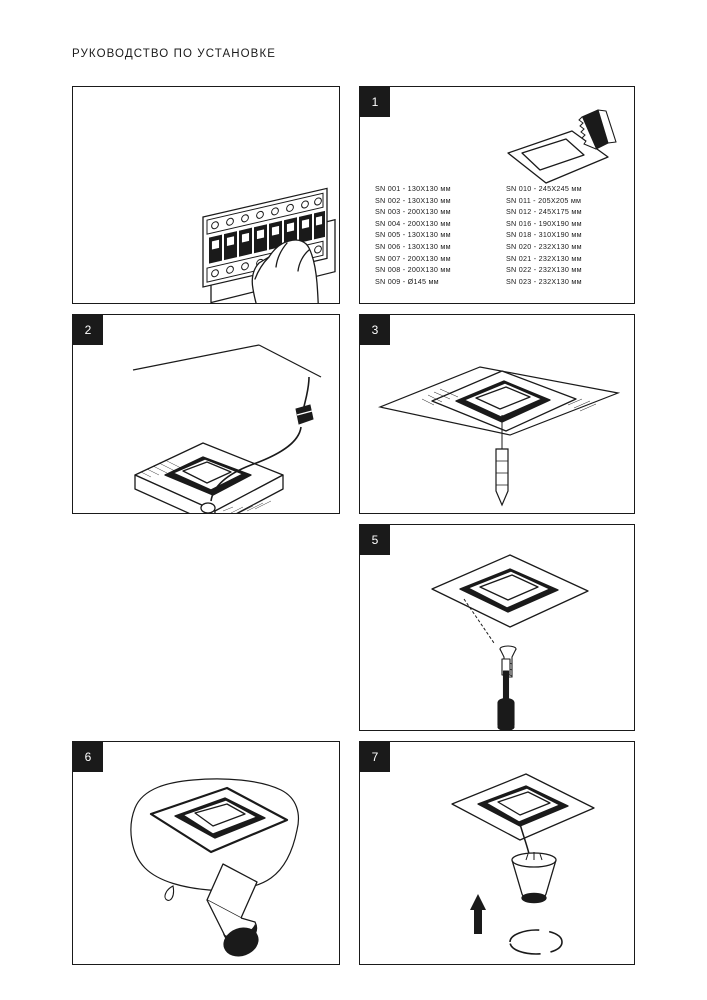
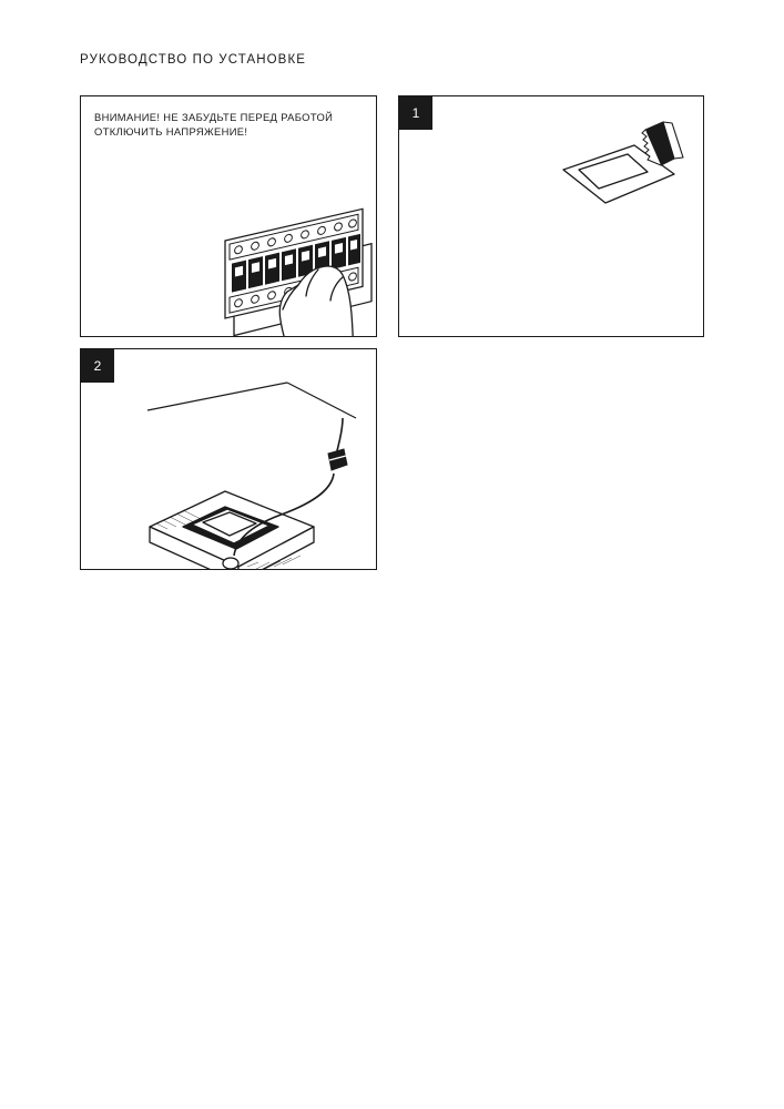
  РУКОВОДСТВО ПО УСТАНОВКЕ
+ ВНИМАНИЕ! НЕ ЗАБУДЬТЕ ПЕРЕД РАБОТОЙ ОТКЛЮЧИТЬ НАПРЯЖЕНИЕ!
  1
- SN 001 - 130X130 мм
- SN 002 - 130X130 мм
- SN 003 - 200X130 мм
- SN 004 - 200X130 мм
- SN 005 - 130X130 мм
- SN 006 - 130X130 мм
- SN 007 - 200X130 мм
- SN 008 - 200X130 мм
- SN 009 - Ø145 мм
- SN 010 - 245X245 мм
- SN 011 - 205X205 мм
- SN 012 - 245X175 мм
- SN 016 - 190X190 мм
- SN 018 - 310X190 мм
- SN 020 - 232X130 мм
- SN 021 - 232X130 мм
- SN 022 - 232X130 мм
- SN 023 - 232X130 мм
  2
- 3
- 5
- 6
- 7
